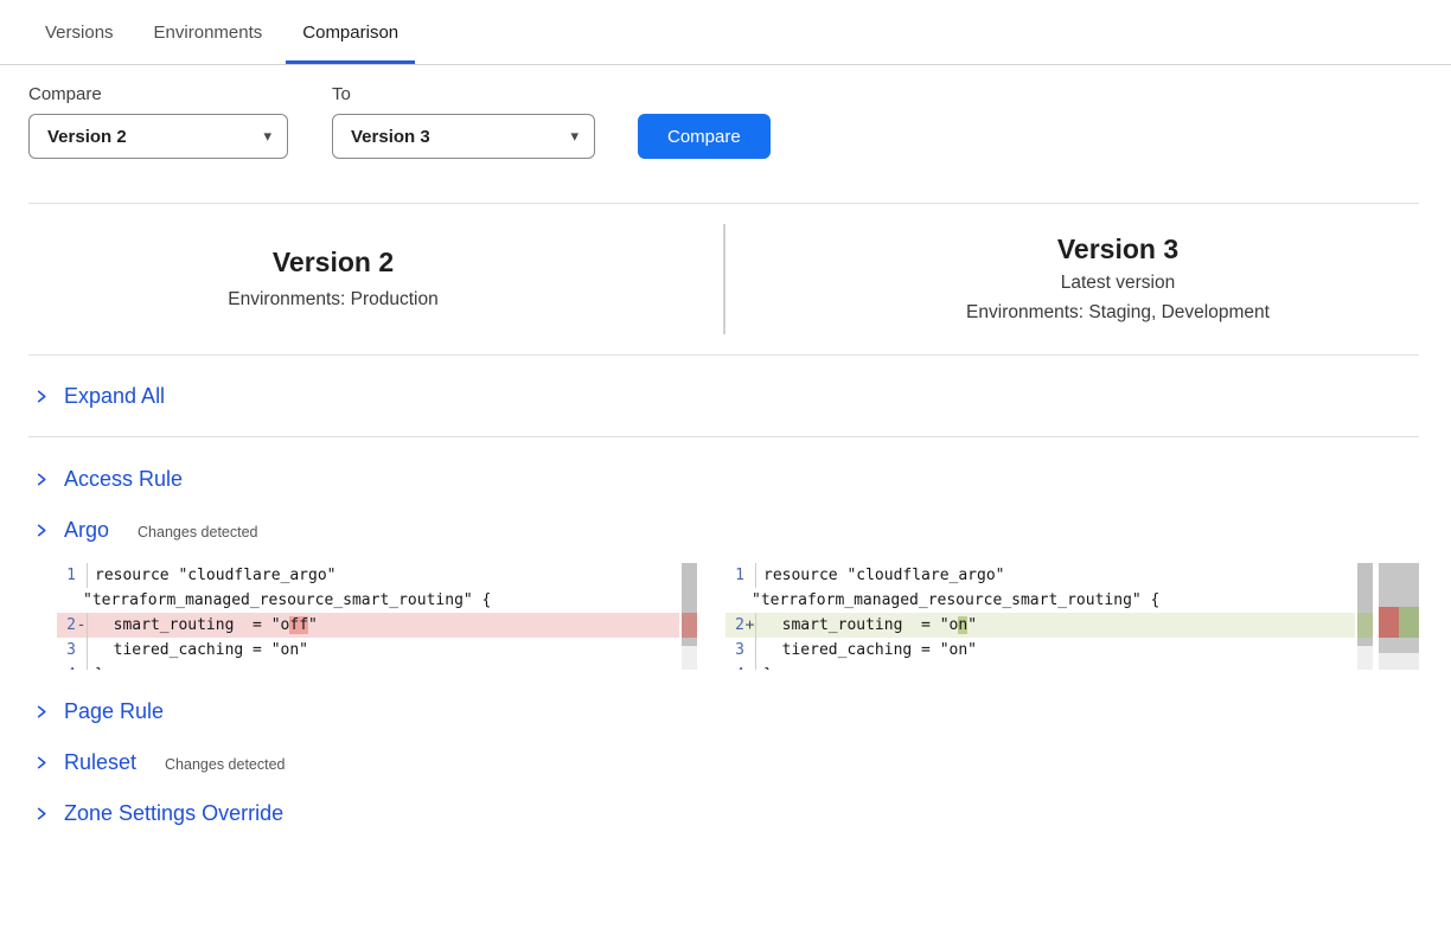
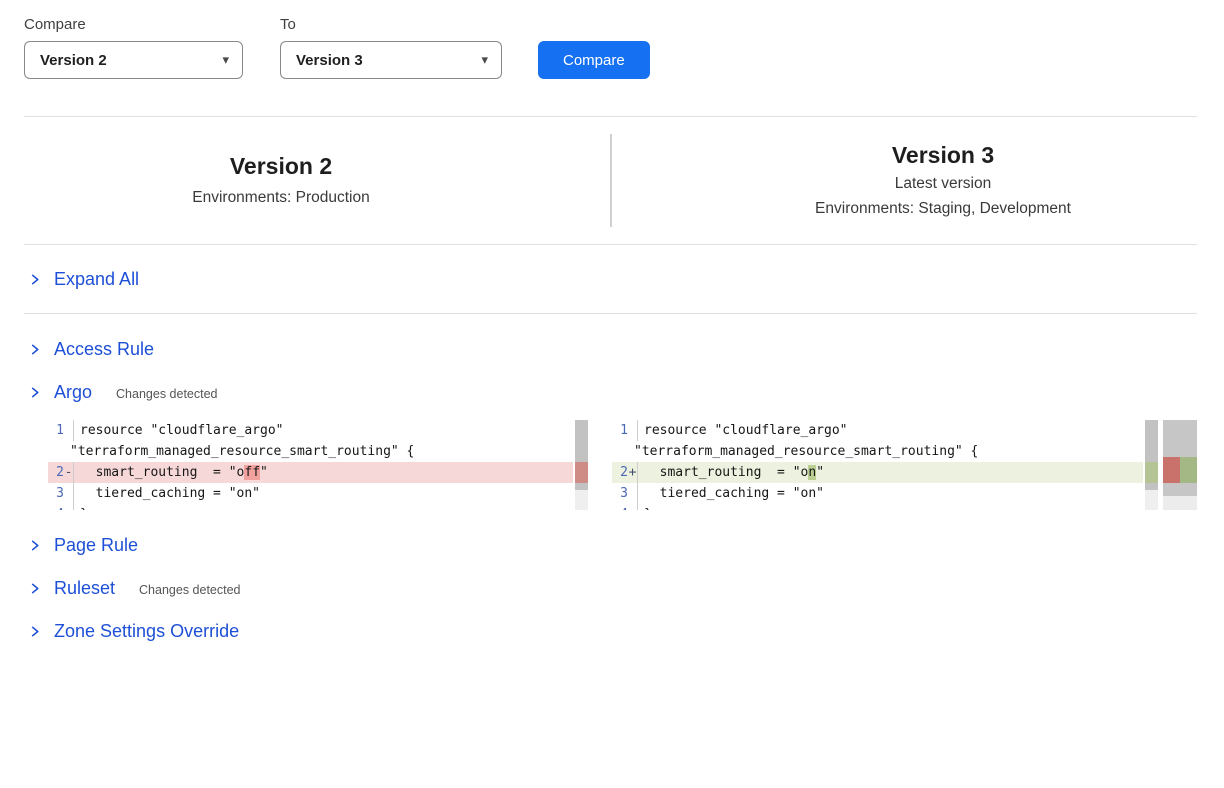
- Versions
- Environments
- Comparison
  Compare
  Version 2
  ▾
  To
  Version 3
  ▾
  Compare
  Version 2
  Environments: Production
  Version 3
  Latest version
  Environments: Staging, Development
  Expand All
  Access Rule
  Argo
  Changes detected
  1
  resource "cloudflare_argo"
  "terraform_managed_resource_smart_routing" {
  2
  -
  smart_routing = "off"
  3
  tiered_caching = "on"
  1
  resource "cloudflare_argo"
  "terraform_managed_resource_smart_routing" {
  2
  +
  smart_routing = "on"
  3
  tiered_caching = "on"
  Page Rule
  Ruleset
  Changes detected
  Zone Settings Override
